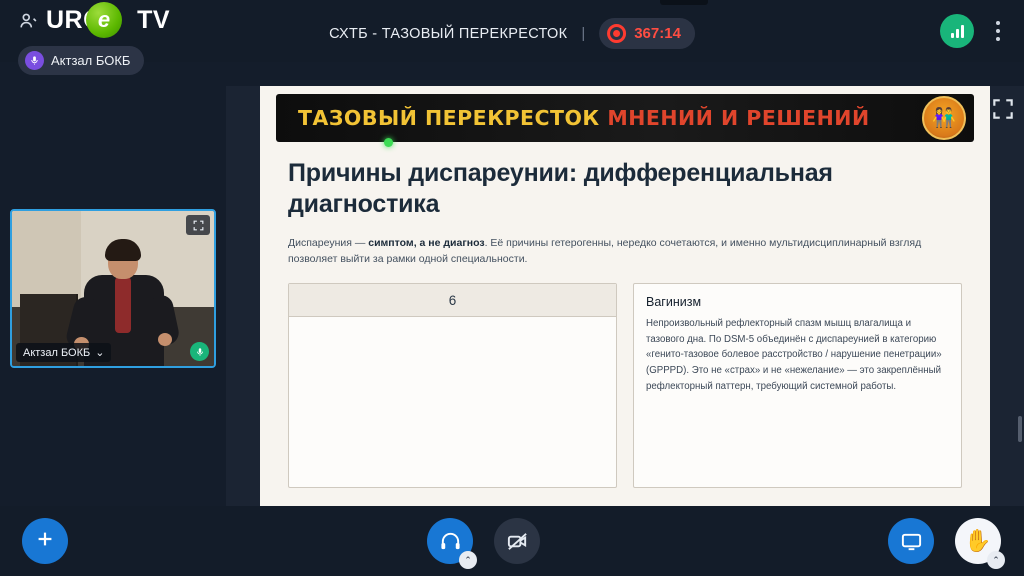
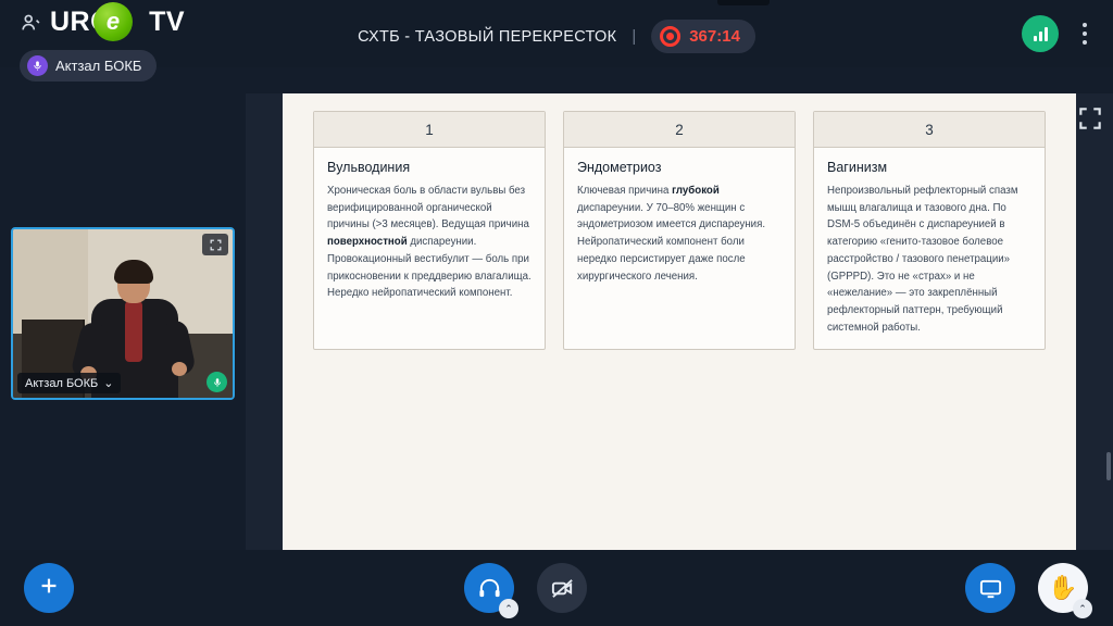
  e
  TV
  Актзал БОКБ
  СХТБ - ТАЗОВЫЙ ПЕРЕКРЕСТОК
  |
  367:14
- ТАЗОВЫЙ ПЕРЕКРЕСТОК МНЕНИЙ И РЕШЕНИЙ
- 👫
- Причины диспареунии: дифференциальная диагностика
- Диспареуния — симптом, а не диагноз. Её причины гетерогенны, нередко сочетаются, и именно мультидисциплинарный взгляд позволяет выйти за рамки одной специальности.
- 6
+ 1
+ Вульводиния
+ Хроническая боль в области вульвы без верифицированной органической причины (>3 месяцев). Ведущая причина поверхностной диспареунии. Провокационный вестибулит — боль при прикосновении к преддверию влагалища. Нередко нейропатический компонент.
+ 2
+ Эндометриоз
+ Ключевая причина глубокой диспареунии. У 70–80% женщин с эндометриозом имеется диспареуния. Нейропатический компонент боли нередко персистирует даже после хирургического лечения.
+ 3
  Вагинизм
- Непроизвольный рефлекторный спазм мышц влагалища и тазового дна. По DSM-5 объединён с диспареунией в категорию «генито-тазовое болевое расстройство / нарушение пенетрации» (GPPPD). Это не «страх» и не «нежелание» — это закреплённый рефлекторный паттерн, требующий системной работы.
+ Непроизвольный рефлекторный спазм мышц влагалища и тазового дна. По DSM-5 объединён с диспареунией в категорию «генито-тазовое болевое расстройство / тазового пенетрации» (GPPPD). Это не «страх» и не «нежелание» — это закреплённый рефлекторный паттерн, требующий системной работы.
  Актзал БОКБ
  ⌄
  ⌃
  ✋
  ⌃
